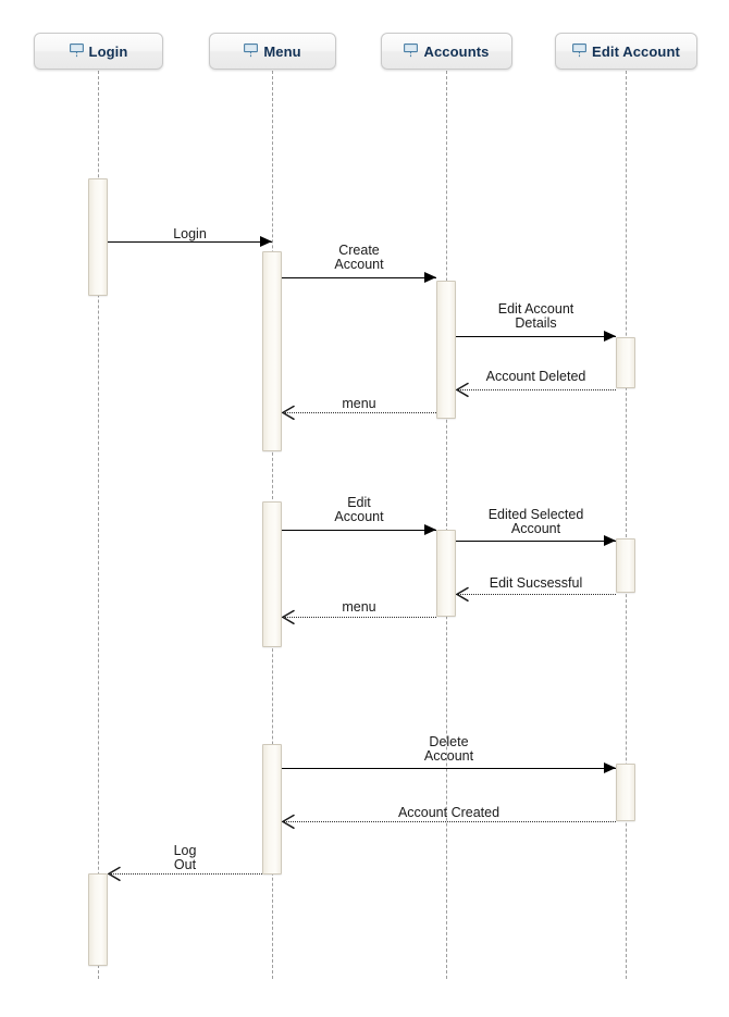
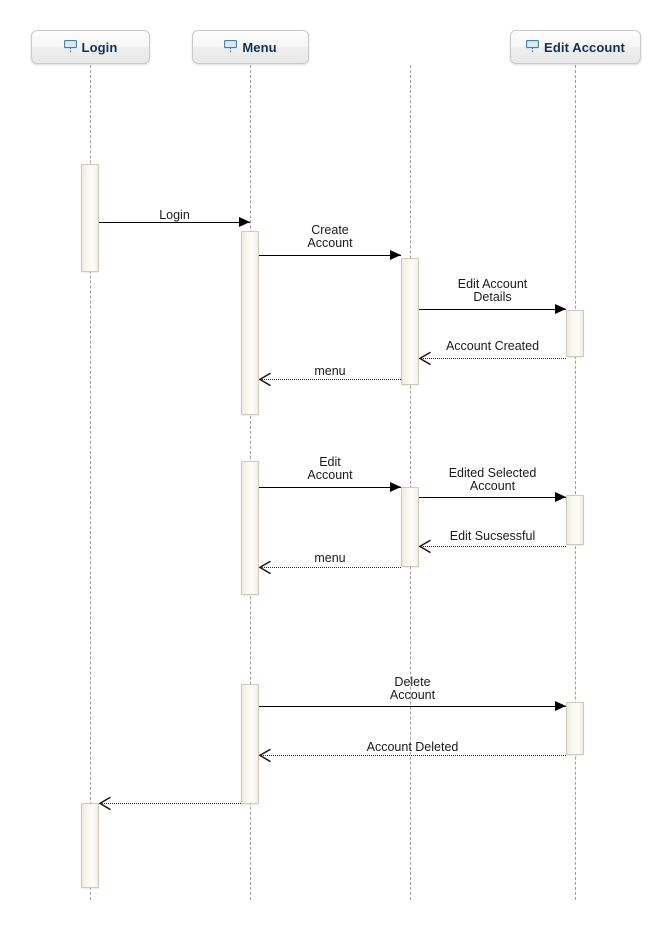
  Login
  Menu
- Accounts
  Edit Account
  Login
  Create
  Account
  Edit Account
  Details
- Account Deleted
+ Account Created
  menu
  Edit
  Account
  Edited Selected
  Account
  Edit Sucsessful
  menu
  Delete
  Account
- Account Created
+ Account Deleted
- Log
- Out
